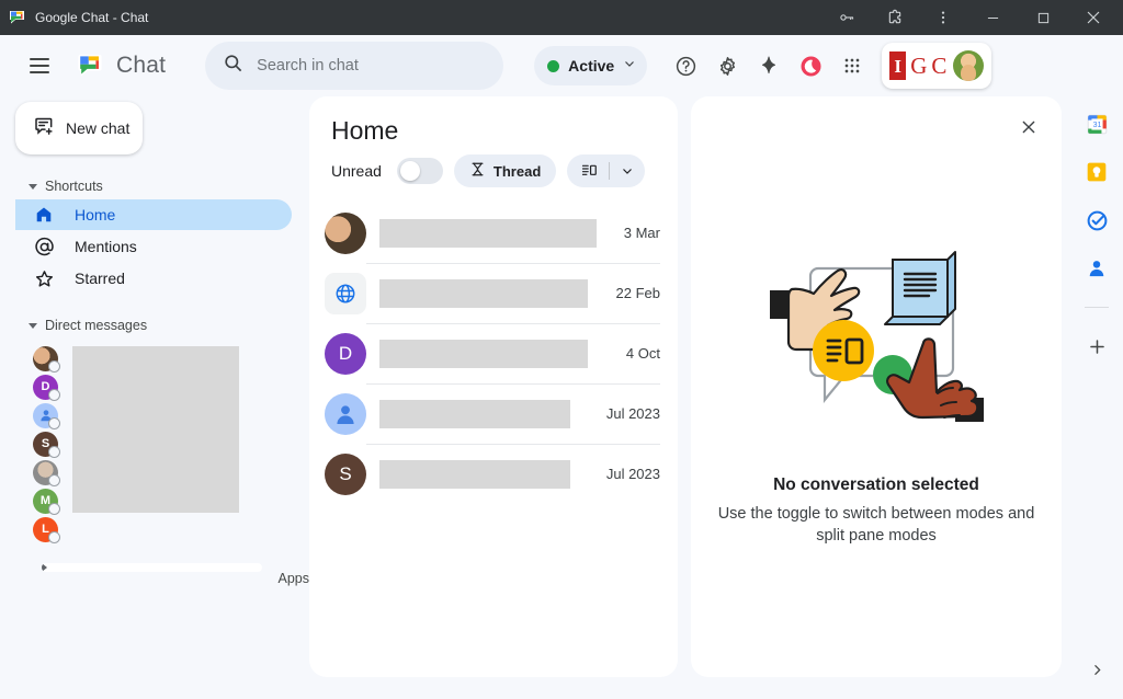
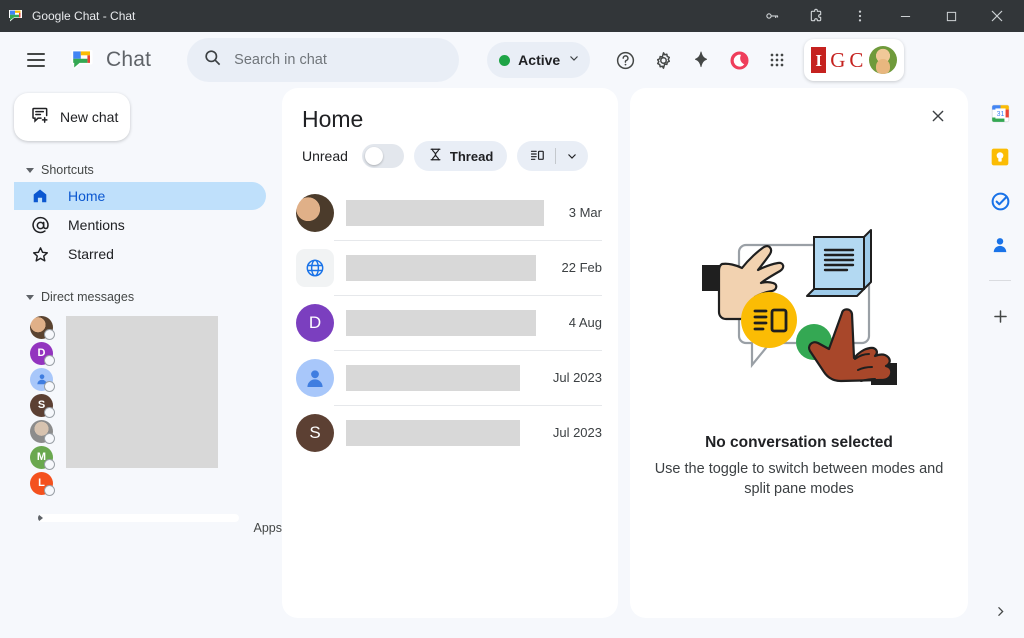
  Google Chat - Chat
  Chat
  Search in chat
  Active
  I
  G
  C
  New chat
  Shortcuts
  Home
  Mentions
  Starred
  Direct messages
  D
  S
  M
  L
  Apps
  Home
  Unread
  Thread
  3 Mar
  22 Feb
  D
- 4 Oct
+ 4 Aug
  Jul 2023
  S
  Jul 2023
  No conversation selected
  Use the toggle to switch between modes and split pane modes
